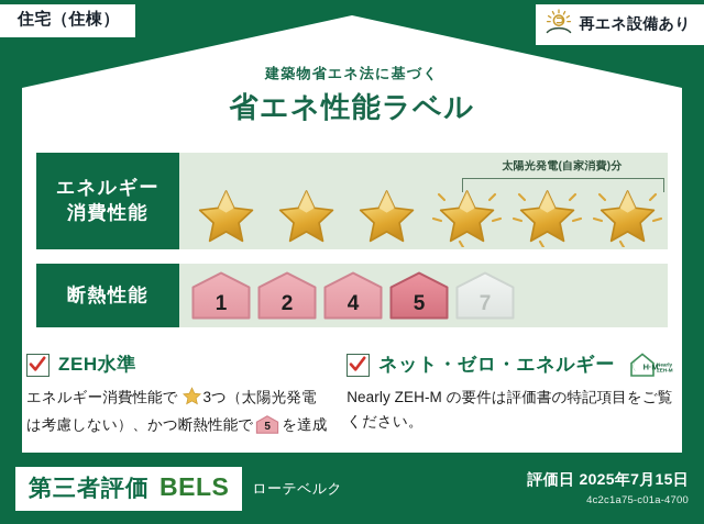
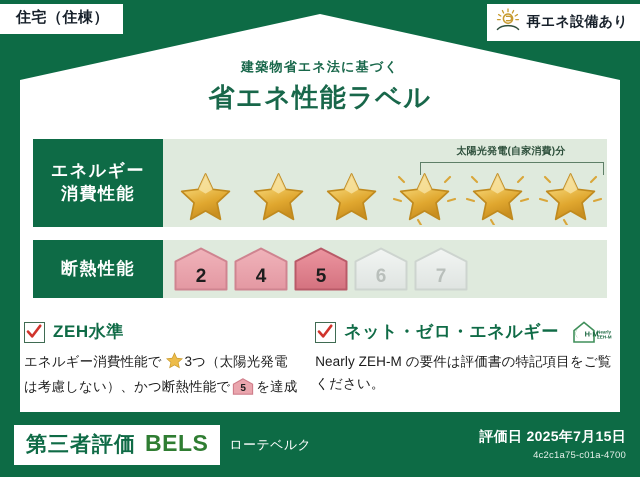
  住宅（住棟）
  再エネ設備あり
  建築物省エネ法に基づく
  省エネ性能ラベル
  エネルギー
  消費性能
  太陽光発電(自家消費)分
  断熱性能
- 1
  2
  4
  5
+ 6
  7
  ZEH水準
  エネルギー消費性能で 3つ（太陽光発電は考慮しない）、かつ断熱性能で
  5
  を達成
  ネット・ゼロ・エネルギー
  H·M
  Nearly ZEH-M の要件は評価書の特記項目をご覧ください。
  第三者評価
  BELS
  ローテベルク
  評価日 2025年7月15日
  4c2c1a75-c01a-4700
